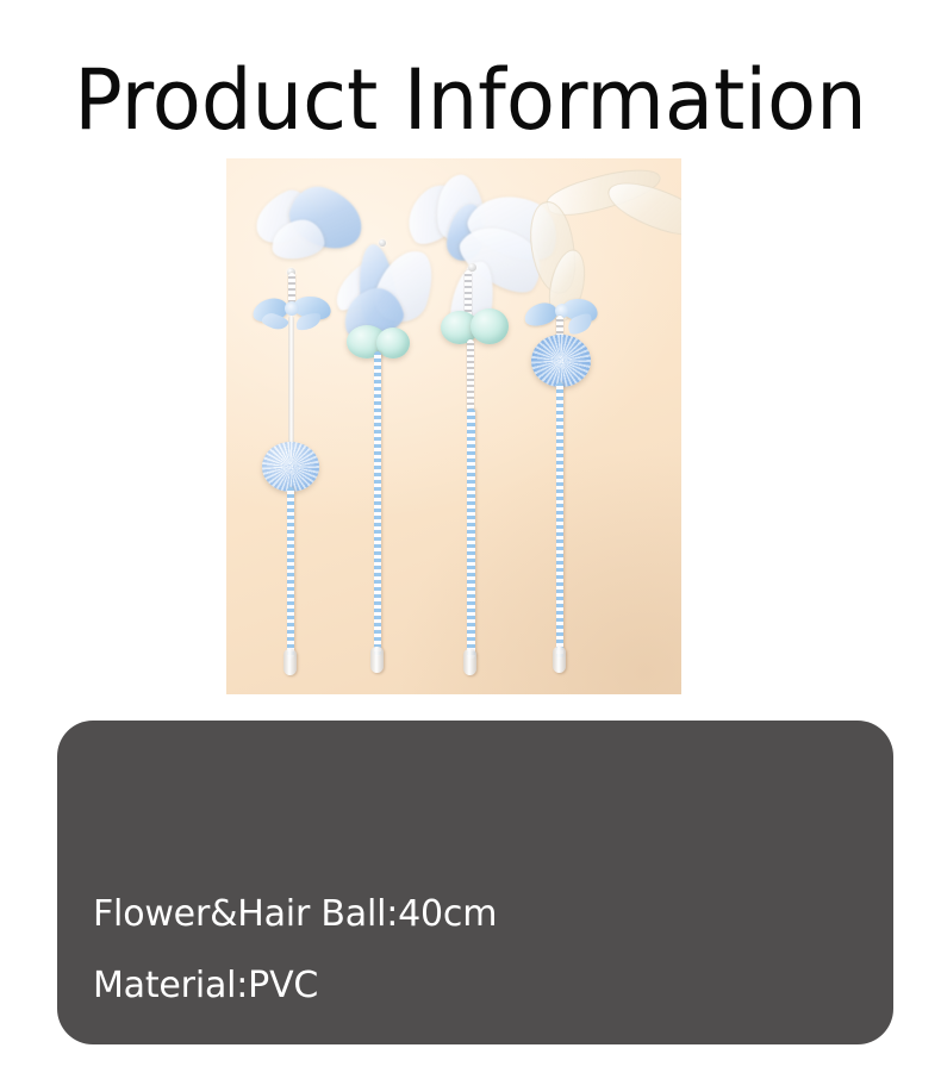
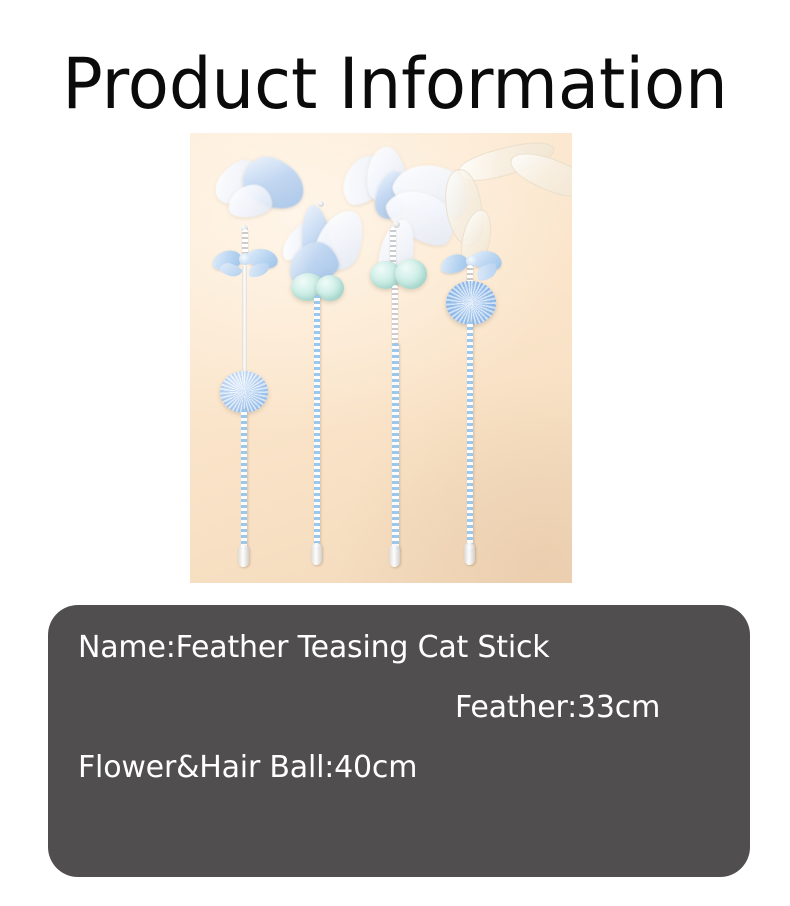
  Product Information
+ Name:Feather Teasing Cat Stick
+ Feather:33cm
  Flower&Hair Ball:40cm
- Material:PVC
